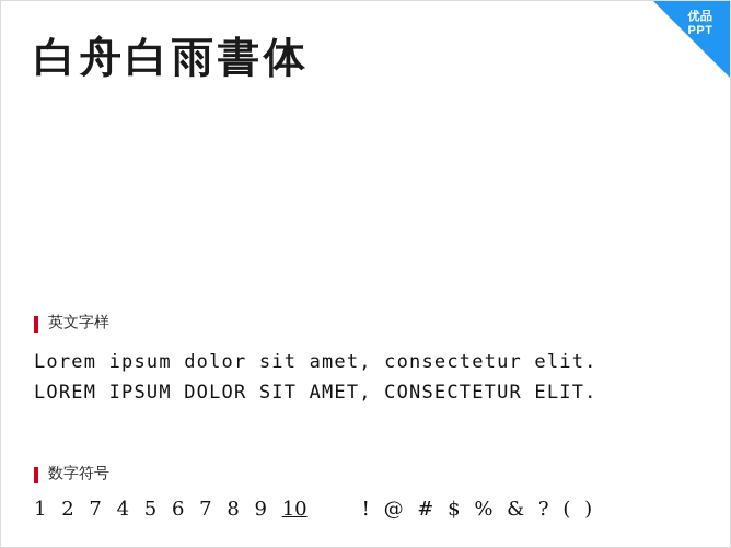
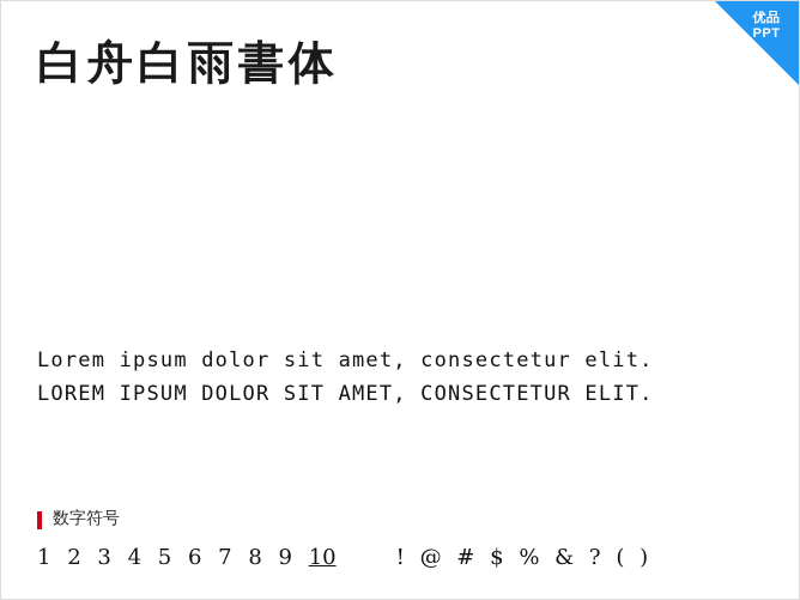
  优品
  PPT
  白舟白雨書体
- 英文字样
  Lorem ipsum dolor sit amet, consectetur elit.
  LOREM IPSUM DOLOR SIT AMET, CONSECTETUR ELIT.
  数字符号
- 1 2 7 4 5 6 7 8 9 10
+ 1 2 3 4 5 6 7 8 9 10
  ! @ # $ % & ? ( )
